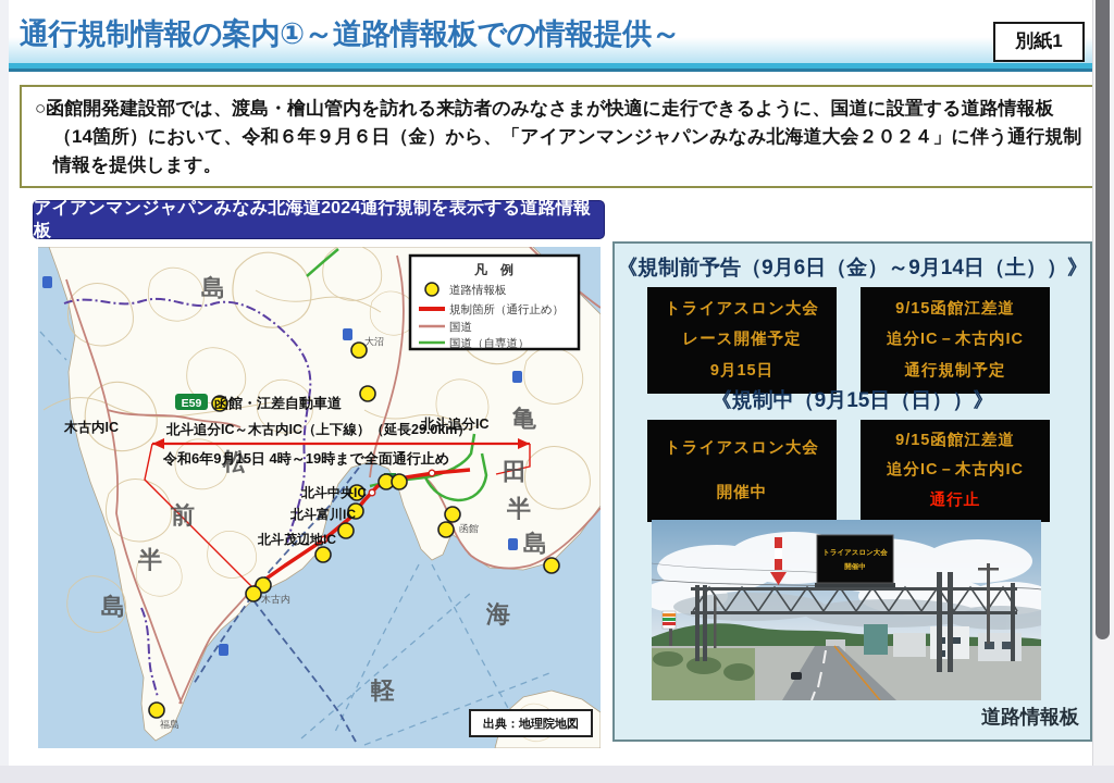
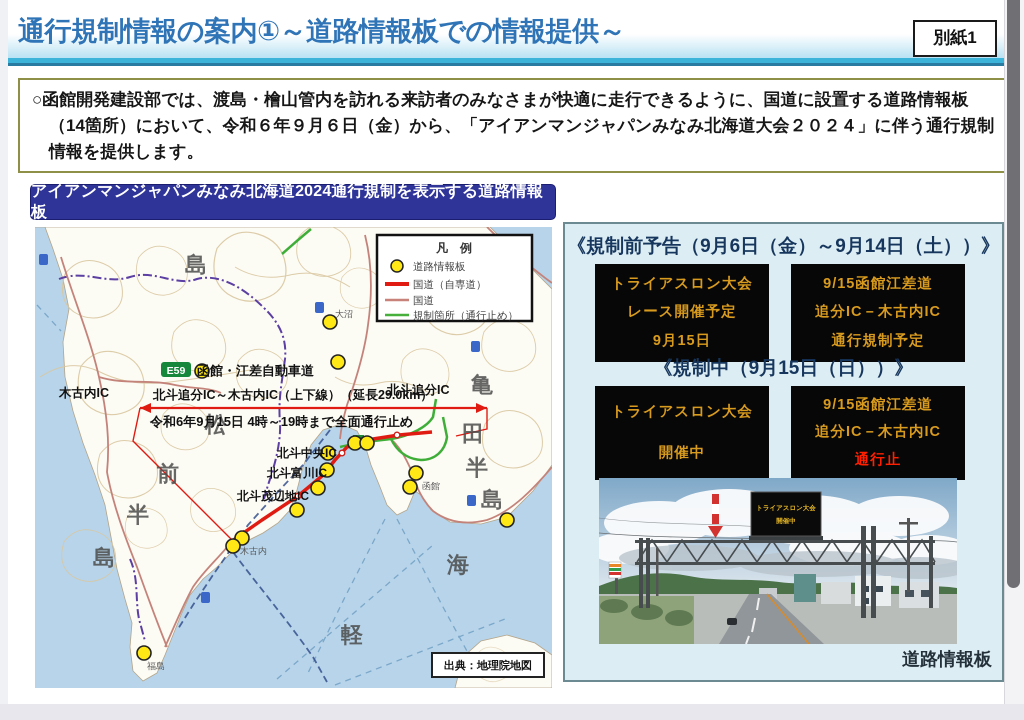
  通行規制情報の案内①～道路情報板での情報提供～
  別紙1
  ○函館開発建設部では、渡島・檜山管内を訪れる来訪者のみなさまが快適に走行できるように、国道に設置する道路情報板（14箇所）において、令和６年９月６日（金）から、「アイアンマンジャパンみなみ北海道大会２０２４」に伴う通行規制情報を提供します。
  アイアンマンジャパンみなみ北海道2024通行規制を表示する道路情報板
  島
  松
  前
  半
  島
  亀
  田
  半
  島
  海
  軽
  函館
  木古内
  福島
  大沼
  木古内IC
  E59
  函館・江差自動車道
  北斗追分IC～木古内IC（上下線）（延長29.0km）
  北斗追分IC
  令和6年9月15日 4時～19時まで全面通行止め
  北斗中央IC
  北斗富川IC
  北斗茂辺地IC
  凡 例
  道路情報板
- 規制箇所（通行止め）
+ 国道（自専道）
  国道
- 国道（自専道）
+ 規制箇所（通行止め）
  出典：地理院地図
  《規制前予告（9月6日（金）～9月14日（土））》
  トライアスロン大会
  レース開催予定
  9月15日
  9/15函館江差道
  追分IC－木古内IC
  通行規制予定
  《規制中（9月15日（日））》
  トライアスロン大会
  開催中
  9/15函館江差道
  追分IC－木古内IC
  通行止
  道路情報板
